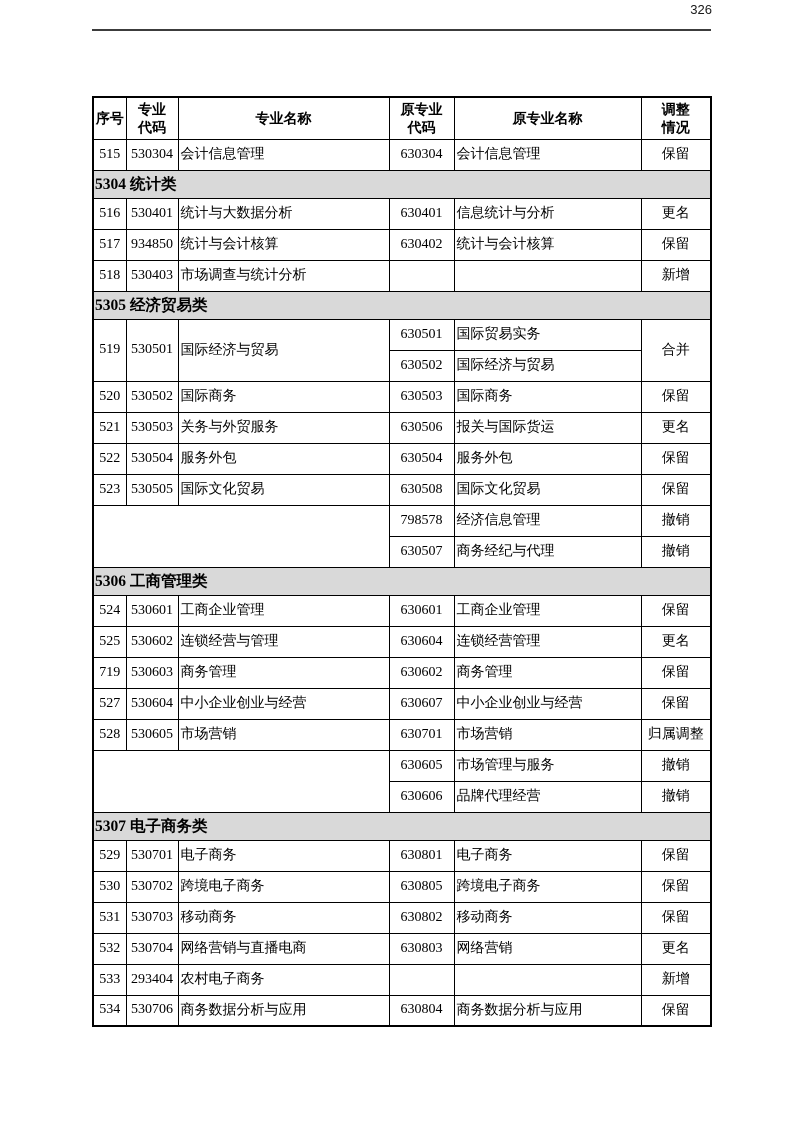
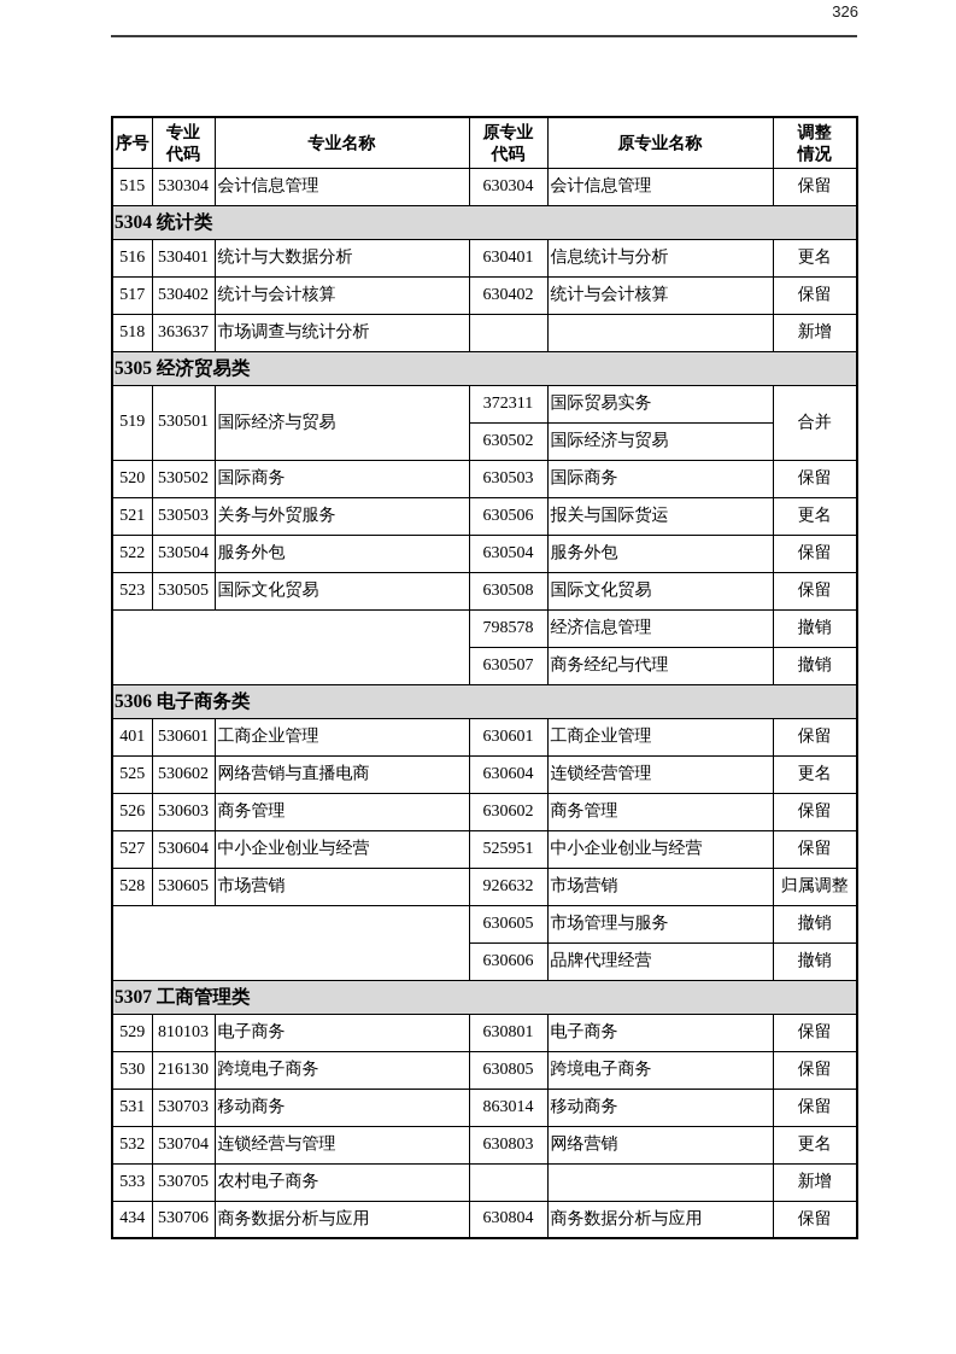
  326
  序号	专业 代码	专业名称	原专业 代码	原专业名称	调整 情况
  515	530304	会计信息管理	630304	会计信息管理	保留
  5304 统计类
  516	530401	统计与大数据分析	630401	信息统计与分析	更名
- 517	934850	统计与会计核算	630402	统计与会计核算	保留
+ 517	530402	统计与会计核算	630402	统计与会计核算	保留
- 518	530403	市场调查与统计分析			新增
+ 518	363637	市场调查与统计分析			新增
  5305 经济贸易类
- 519	530501	国际经济与贸易	630501	国际贸易实务	合并
+ 519	530501	国际经济与贸易	372311	国际贸易实务	合并
  630502	国际经济与贸易
  520	530502	国际商务	630503	国际商务	保留
  521	530503	关务与外贸服务	630506	报关与国际货运	更名
  522	530504	服务外包	630504	服务外包	保留
  523	530505	国际文化贸易	630508	国际文化贸易	保留
  	798578	经济信息管理	撤销
  630507	商务经纪与代理	撤销
- 5306 工商管理类
+ 5306 电子商务类
- 524	530601	工商企业管理	630601	工商企业管理	保留
+ 401	530601	工商企业管理	630601	工商企业管理	保留
- 525	530602	连锁经营与管理	630604	连锁经营管理	更名
+ 525	530602	网络营销与直播电商	630604	连锁经营管理	更名
- 719	530603	商务管理	630602	商务管理	保留
+ 526	530603	商务管理	630602	商务管理	保留
- 527	530604	中小企业创业与经营	630607	中小企业创业与经营	保留
+ 527	530604	中小企业创业与经营	525951	中小企业创业与经营	保留
- 528	530605	市场营销	630701	市场营销	归属调整
+ 528	530605	市场营销	926632	市场营销	归属调整
  	630605	市场管理与服务	撤销
  630606	品牌代理经营	撤销
- 5307 电子商务类
+ 5307 工商管理类
- 529	530701	电子商务	630801	电子商务	保留
+ 529	810103	电子商务	630801	电子商务	保留
- 530	530702	跨境电子商务	630805	跨境电子商务	保留
+ 530	216130	跨境电子商务	630805	跨境电子商务	保留
- 531	530703	移动商务	630802	移动商务	保留
+ 531	530703	移动商务	863014	移动商务	保留
- 532	530704	网络营销与直播电商	630803	网络营销	更名
+ 532	530704	连锁经营与管理	630803	网络营销	更名
- 533	293404	农村电子商务			新增
+ 533	530705	农村电子商务			新增
- 534	530706	商务数据分析与应用	630804	商务数据分析与应用	保留
+ 434	530706	商务数据分析与应用	630804	商务数据分析与应用	保留
